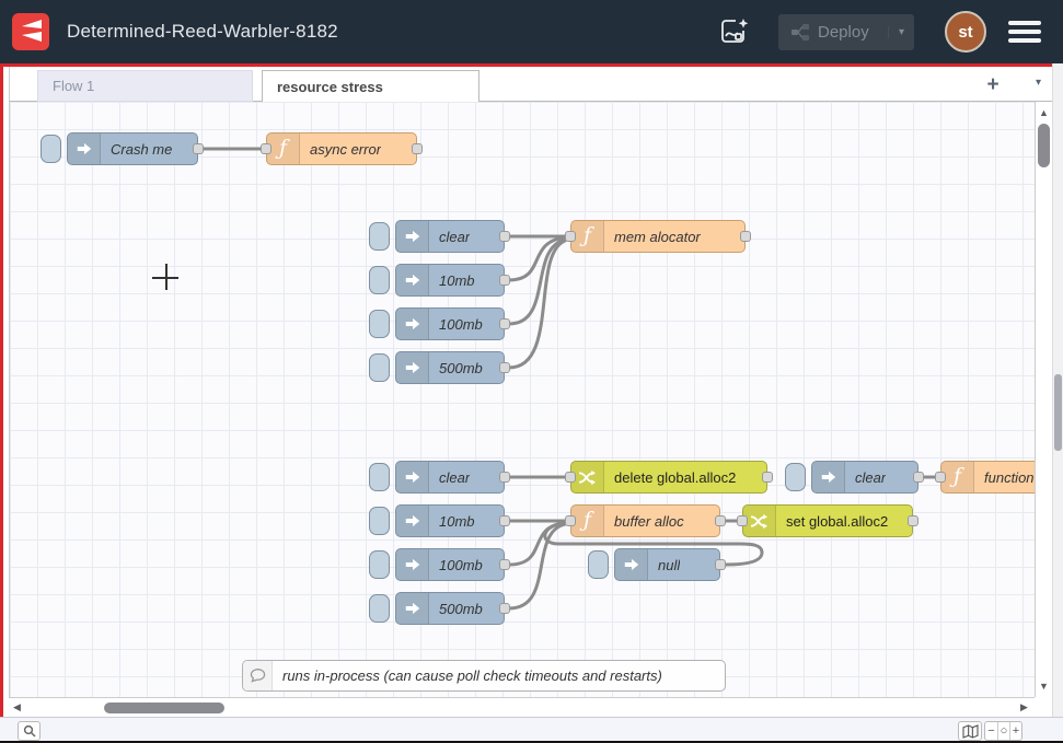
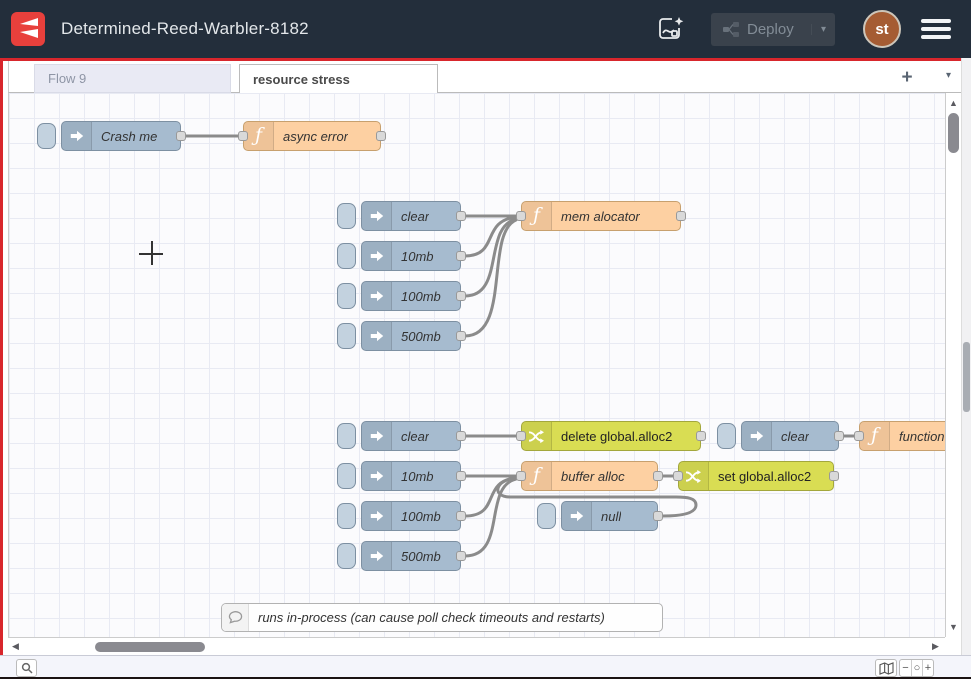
  Determined-Reed-Warbler-8182
  Deploy
  ▾
  st
- Flow 1
+ Flow 9
  resource stress
  +
  ▾
  Crash me
  ƒ
  async error
  clear
  10mb
  100mb
  500mb
  ƒ
  mem alocator
  clear
  10mb
  100mb
  500mb
  delete global.alloc2
  ƒ
  buffer alloc
  set global.alloc2
  null
  clear
  ƒ
  function
  runs in-process (can cause poll check timeouts and restarts)
  ▲
  ▼
  ◀
  ▶
  −
  ○
  +
